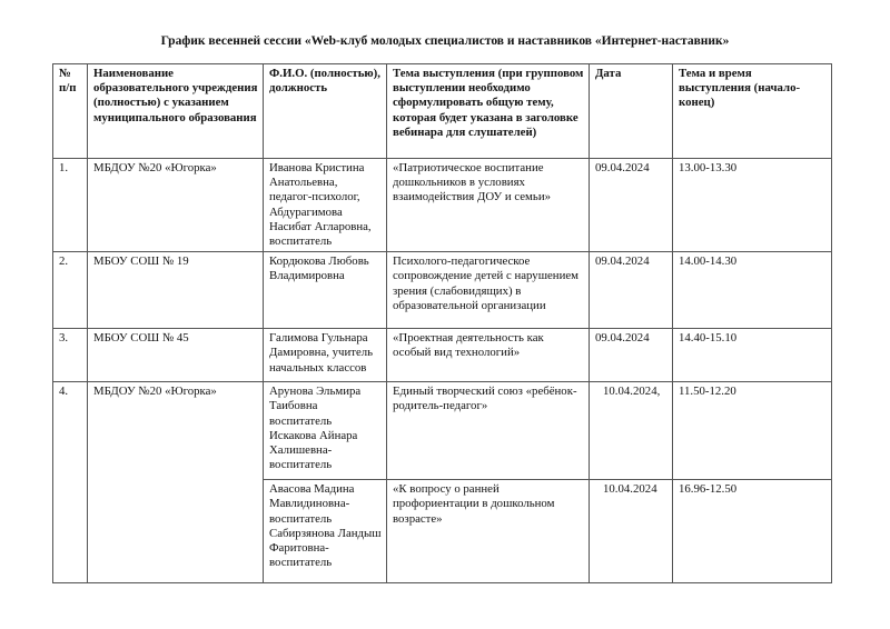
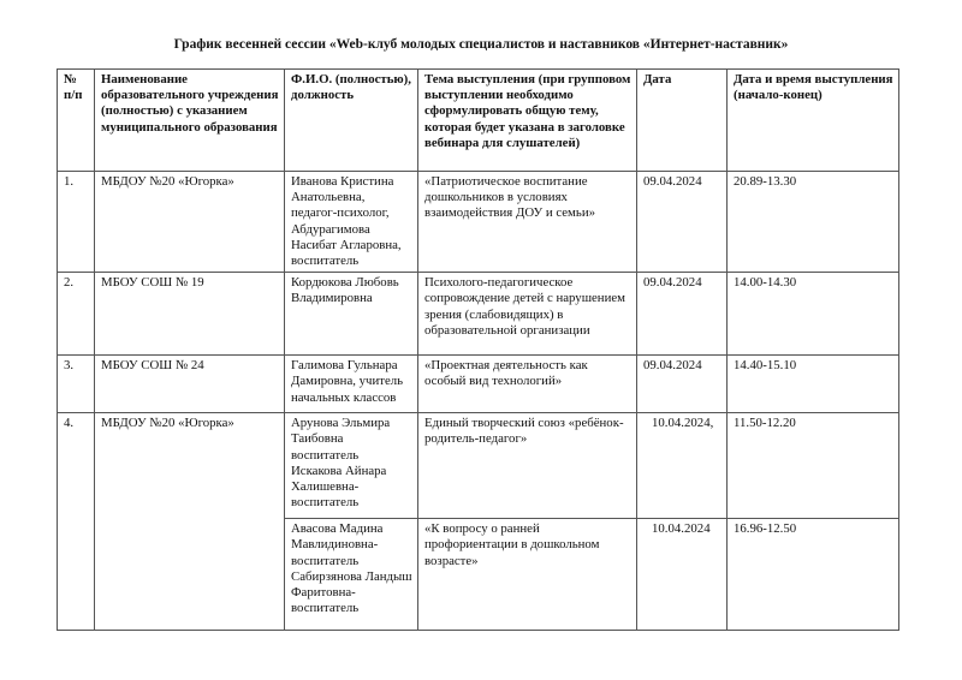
  График весенней сессии «Web-клуб молодых специалистов и наставников «Интернет-наставник»
- № п/п	Наименование образовательного учреждения (полностью) с указанием муниципального образования	Ф.И.О. (полностью), должность	Тема выступления (при групповом выступлении необходимо сформулировать общую тему, которая будет указана в заголовке вебинара для слушателей)	Дата	Тема и время выступления (начало-конец)
+ № п/п	Наименование образовательного учреждения (полностью) с указанием муниципального образования	Ф.И.О. (полностью), должность	Тема выступления (при групповом выступлении необходимо сформулировать общую тему, которая будет указана в заголовке вебинара для слушателей)	Дата	Дата и время выступления (начало-конец)
- 1.	МБДОУ №20 «Югорка»	Иванова Кристина Анатольевна, педагог-психолог, Абдурагимова Насибат Агларовна, воспитатель	«Патриотическое воспитание дошкольников в условиях взаимодействия ДОУ и семьи»	09.04.2024	13.00-13.30
+ 1.	МБДОУ №20 «Югорка»	Иванова Кристина Анатольевна, педагог-психолог, Абдурагимова Насибат Агларовна, воспитатель	«Патриотическое воспитание дошкольников в условиях взаимодействия ДОУ и семьи»	09.04.2024	20.89-13.30
  2.	МБОУ СОШ № 19	Кордюкова Любовь Владимировна	Психолого-педагогическое сопровождение детей с нарушением зрения (слабовидящих) в образовательной организации	09.04.2024	14.00-14.30
- 3.	МБОУ СОШ № 45	Галимова Гульнара Дамировна, учитель начальных классов	«Проектная деятельность как особый вид технологий»	09.04.2024	14.40-15.10
+ 3.	МБОУ СОШ № 24	Галимова Гульнара Дамировна, учитель начальных классов	«Проектная деятельность как особый вид технологий»	09.04.2024	14.40-15.10
  4.	МБДОУ №20 «Югорка»	Арунова Эльмира Таибовна воспитатель Искакова Айнара Халишевна-воспитатель	Единый творческий союз «ребёнок-родитель-педагог»	10.04.2024,	11.50-12.20
  Авасова Мадина Мавлидиновна-воспитатель Сабирзянова Ландыш Фаритовна-воспитатель	«К вопросу о ранней профориентации в дошкольном возрасте»	10.04.2024	16.96-12.50
